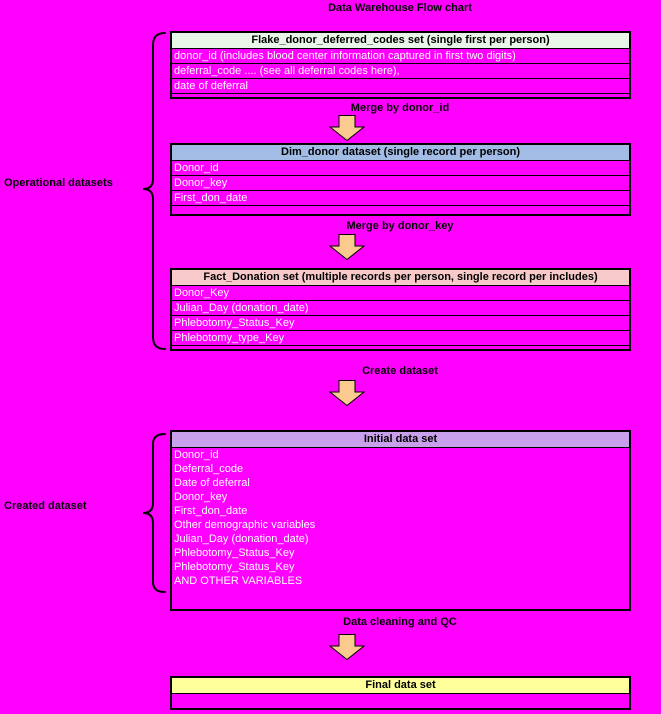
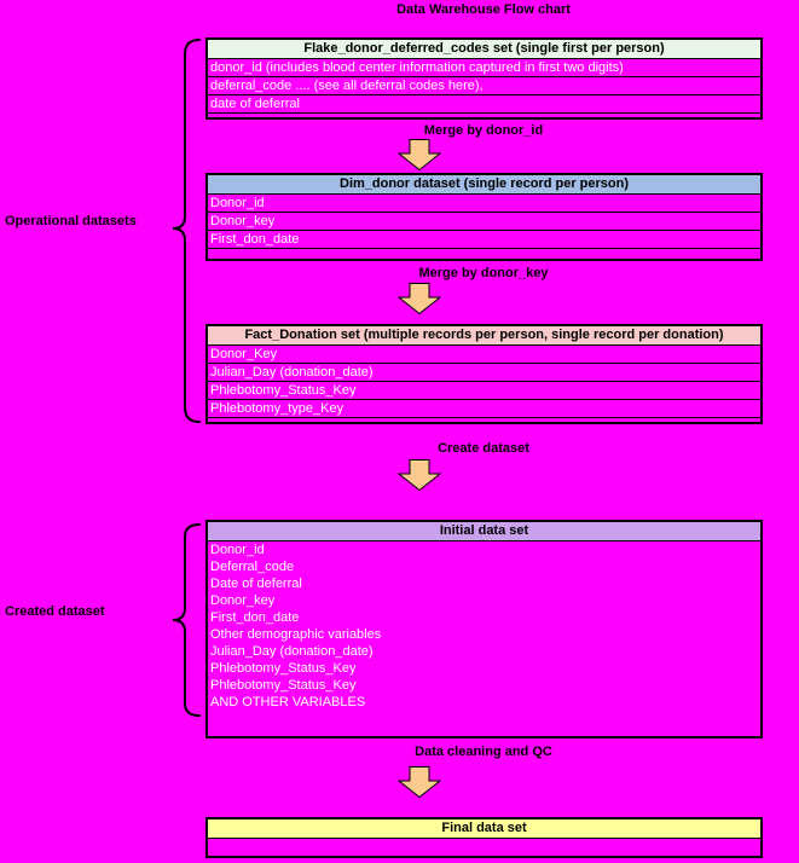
  Data Warehouse Flow chart
  Flake_donor_deferred_codes set (single first per person)
  donor_id (includes blood center information captured in first two digits)
  deferral_code .... (see all deferral codes here),
  date of deferral
  Merge by donor_id
  Dim_donor dataset (single record per person)
  Donor_id
  Donor_key
  First_don_date
  Merge by donor_key
- Fact_Donation set (multiple records per person, single record per includes)
+ Fact_Donation set (multiple records per person, single record per donation)
  Donor_Key
  Julian_Day (donation_date)
  Phlebotomy_Status_Key
  Phlebotomy_type_Key
  Create dataset
  Initial data set
  Donor_id
  Deferral_code
  Date of deferral
  Donor_key
  First_don_date
  Other demographic variables
  Julian_Day (donation_date)
  Phlebotomy_Status_Key
  Phlebotomy_Status_Key
  AND OTHER VARIABLES
  Data cleaning and QC
  Final data set
  Operational datasets
  Created dataset
